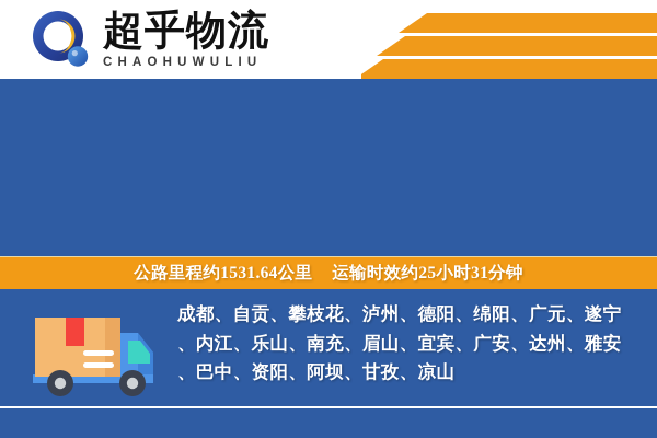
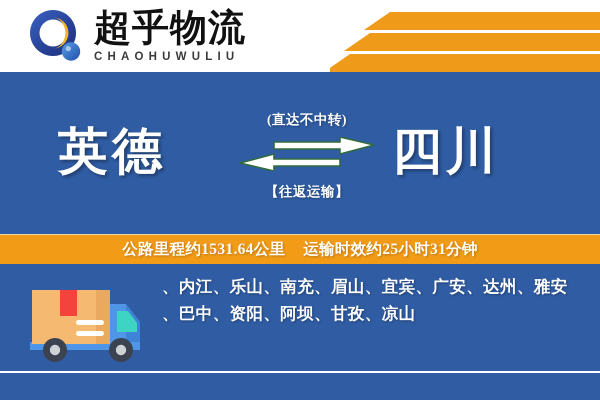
  超乎物流
  CHAOHUWULIU
+ 英德
+ (直达不中转)
+ 【往返运输】
+ 四川
  公路里程约1531.64公里
  运输时效约25小时31分钟
- 成都、自贡、攀枝花、泸州、德阳、绵阳、广元、遂宁
  、内江、乐山、南充、眉山、宜宾、广安、达州、雅安
  、巴中、资阳、阿坝、甘孜、凉山
